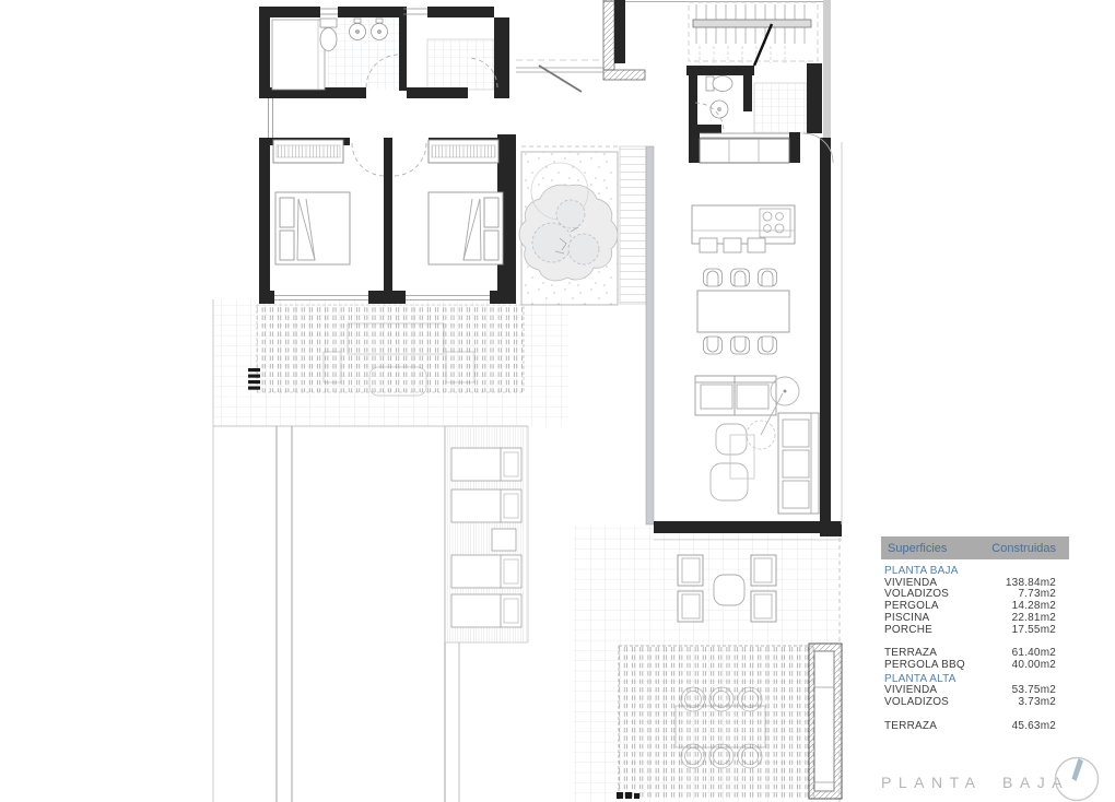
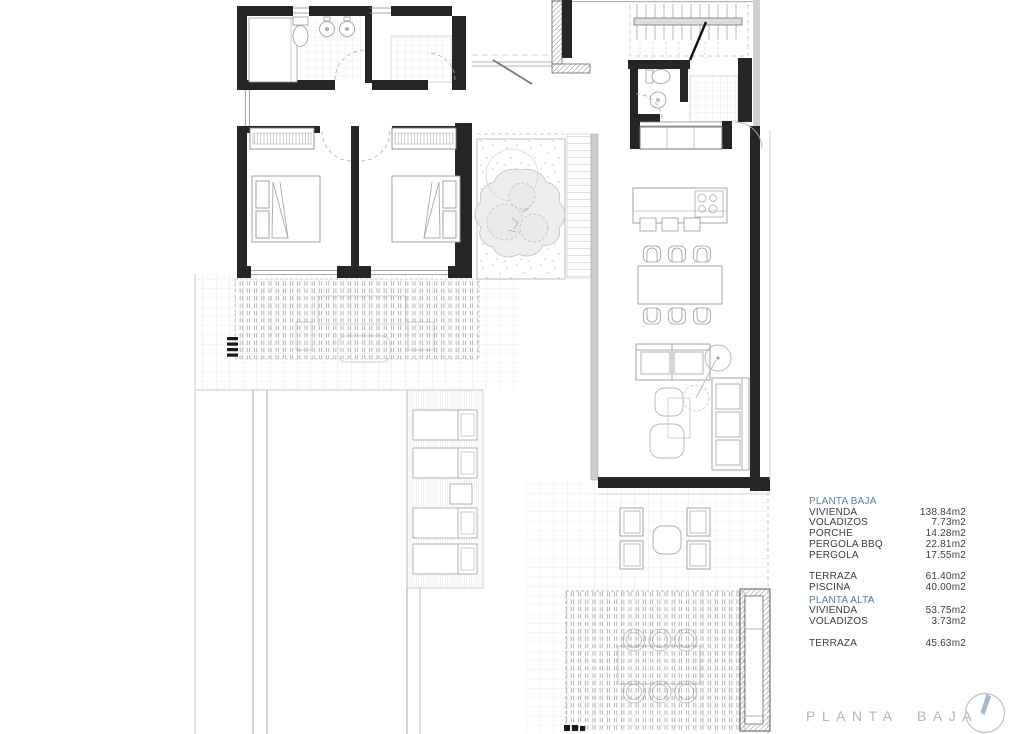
- Superficies
- Construidas
  PLANTA BAJA
  VIVIENDA
  138.84m2
  VOLADIZOS
  7.73m2
- PERGOLA
+ PORCHE
  14.28m2
- PISCINA
+ PERGOLA BBQ
  22.81m2
- PORCHE
+ PERGOLA
  17.55m2
  TERRAZA
  61.40m2
- PERGOLA BBQ
+ PISCINA
  40.00m2
  PLANTA ALTA
  VIVIENDA
  53.75m2
  VOLADIZOS
  3.73m2
  TERRAZA
  45.63m2
  PLANTA BAJA
